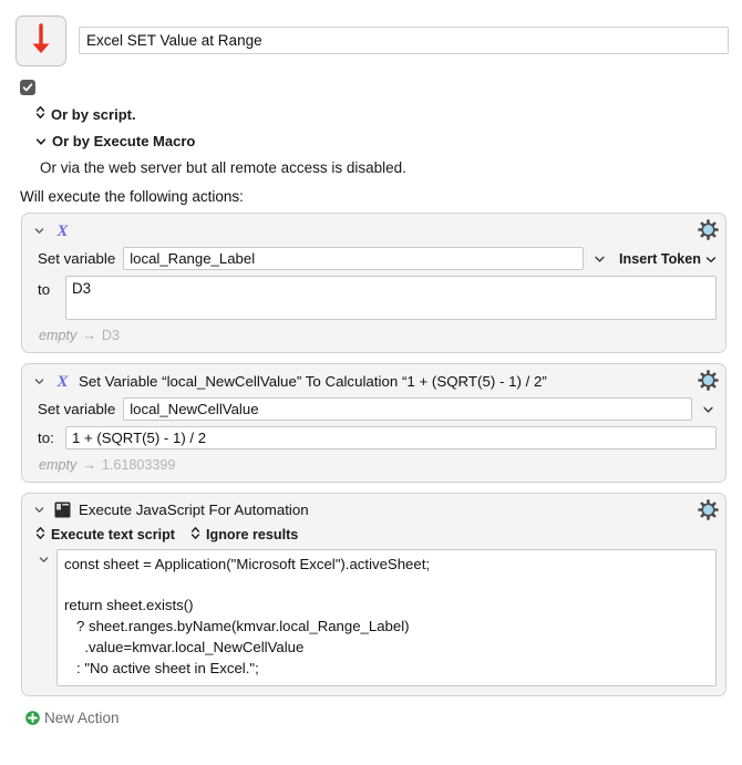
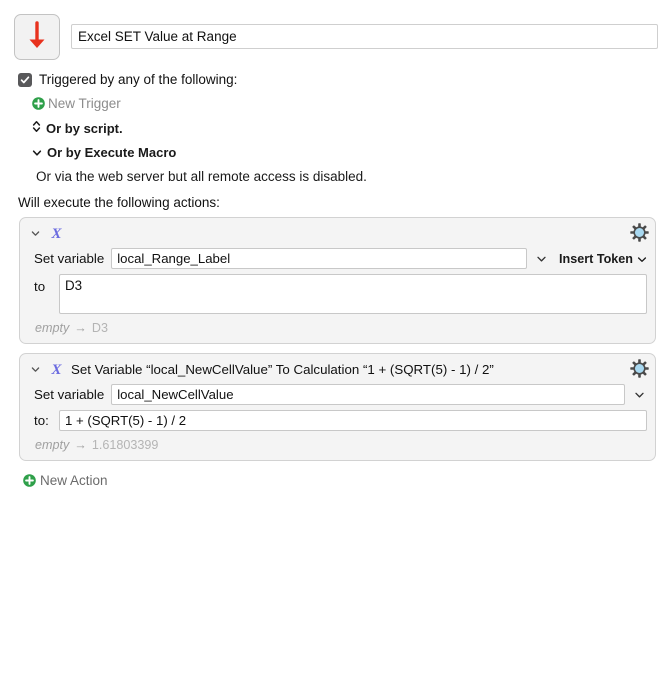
  Excel SET Value at Range
+ Triggered by any of the following:
+ New Trigger
  Or by script.
  Or by Execute Macro
  Or via the web server but all remote access is disabled.
  Will execute the following actions:
  X
  Set variable
  local_Range_Label
  Insert Token
  to
  D3
  empty
  →
  D3
  X
  Set Variable “local_NewCellValue” To Calculation “1 + (SQRT(5) - 1) / 2”
  Set variable
  local_NewCellValue
  to:
  1 + (SQRT(5) - 1) / 2
  empty
  →
  1.61803399
- Execute JavaScript For Automation
- Execute text script
- Ignore results
- const sheet = Application("Microsoft Excel").activeSheet;
- return sheet.exists()
- ? sheet.ranges.byName(kmvar.local_Range_Label)
- .value=kmvar.local_NewCellValue
- : "No active sheet in Excel.";
  New Action
